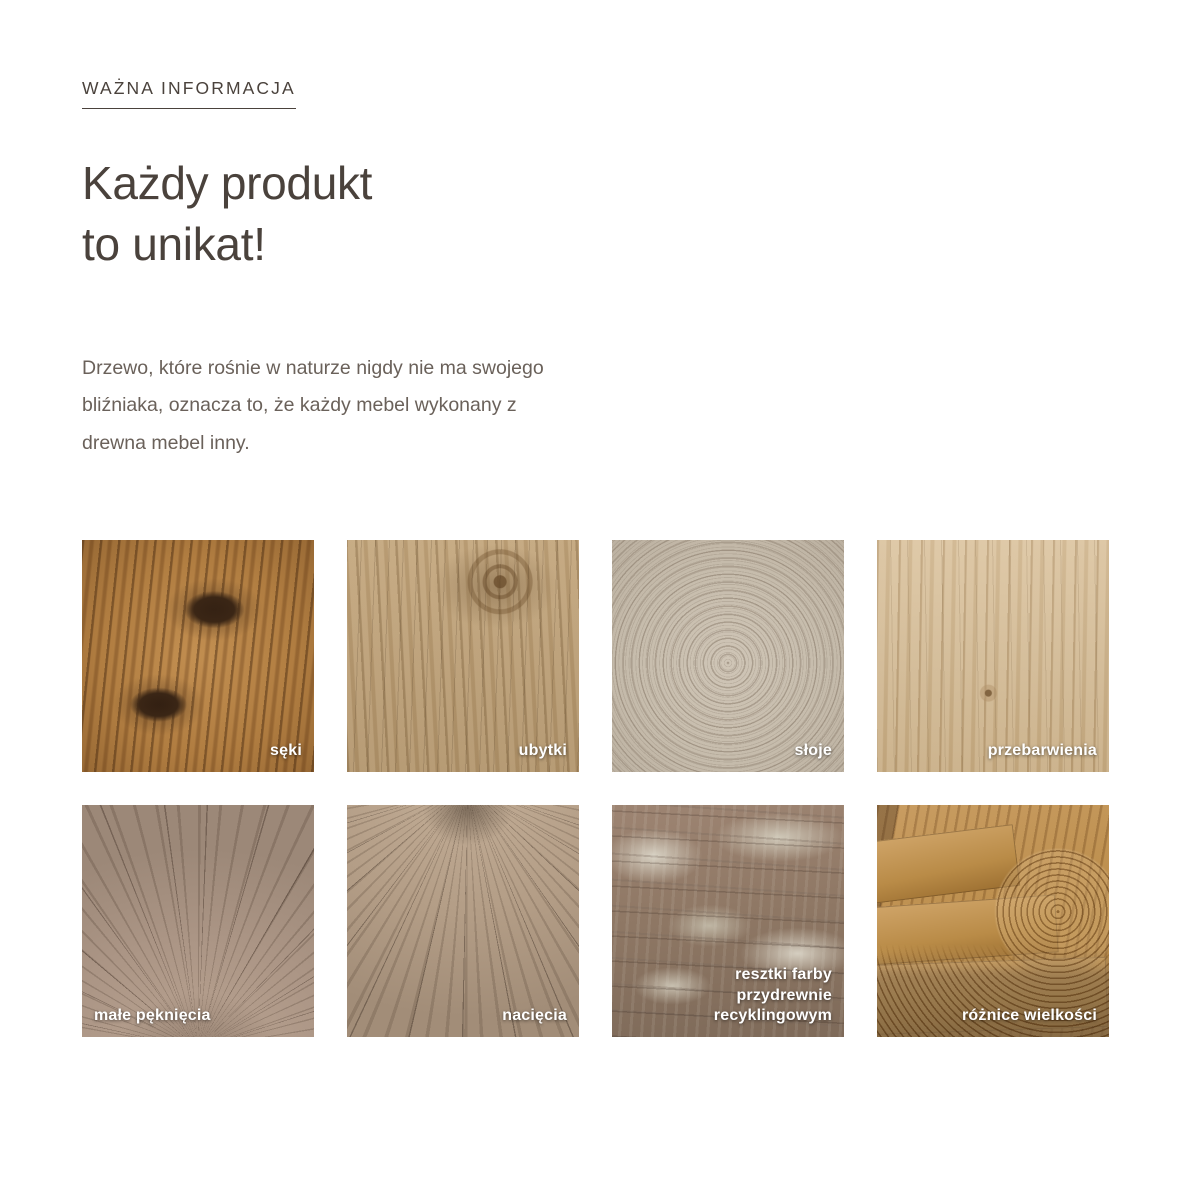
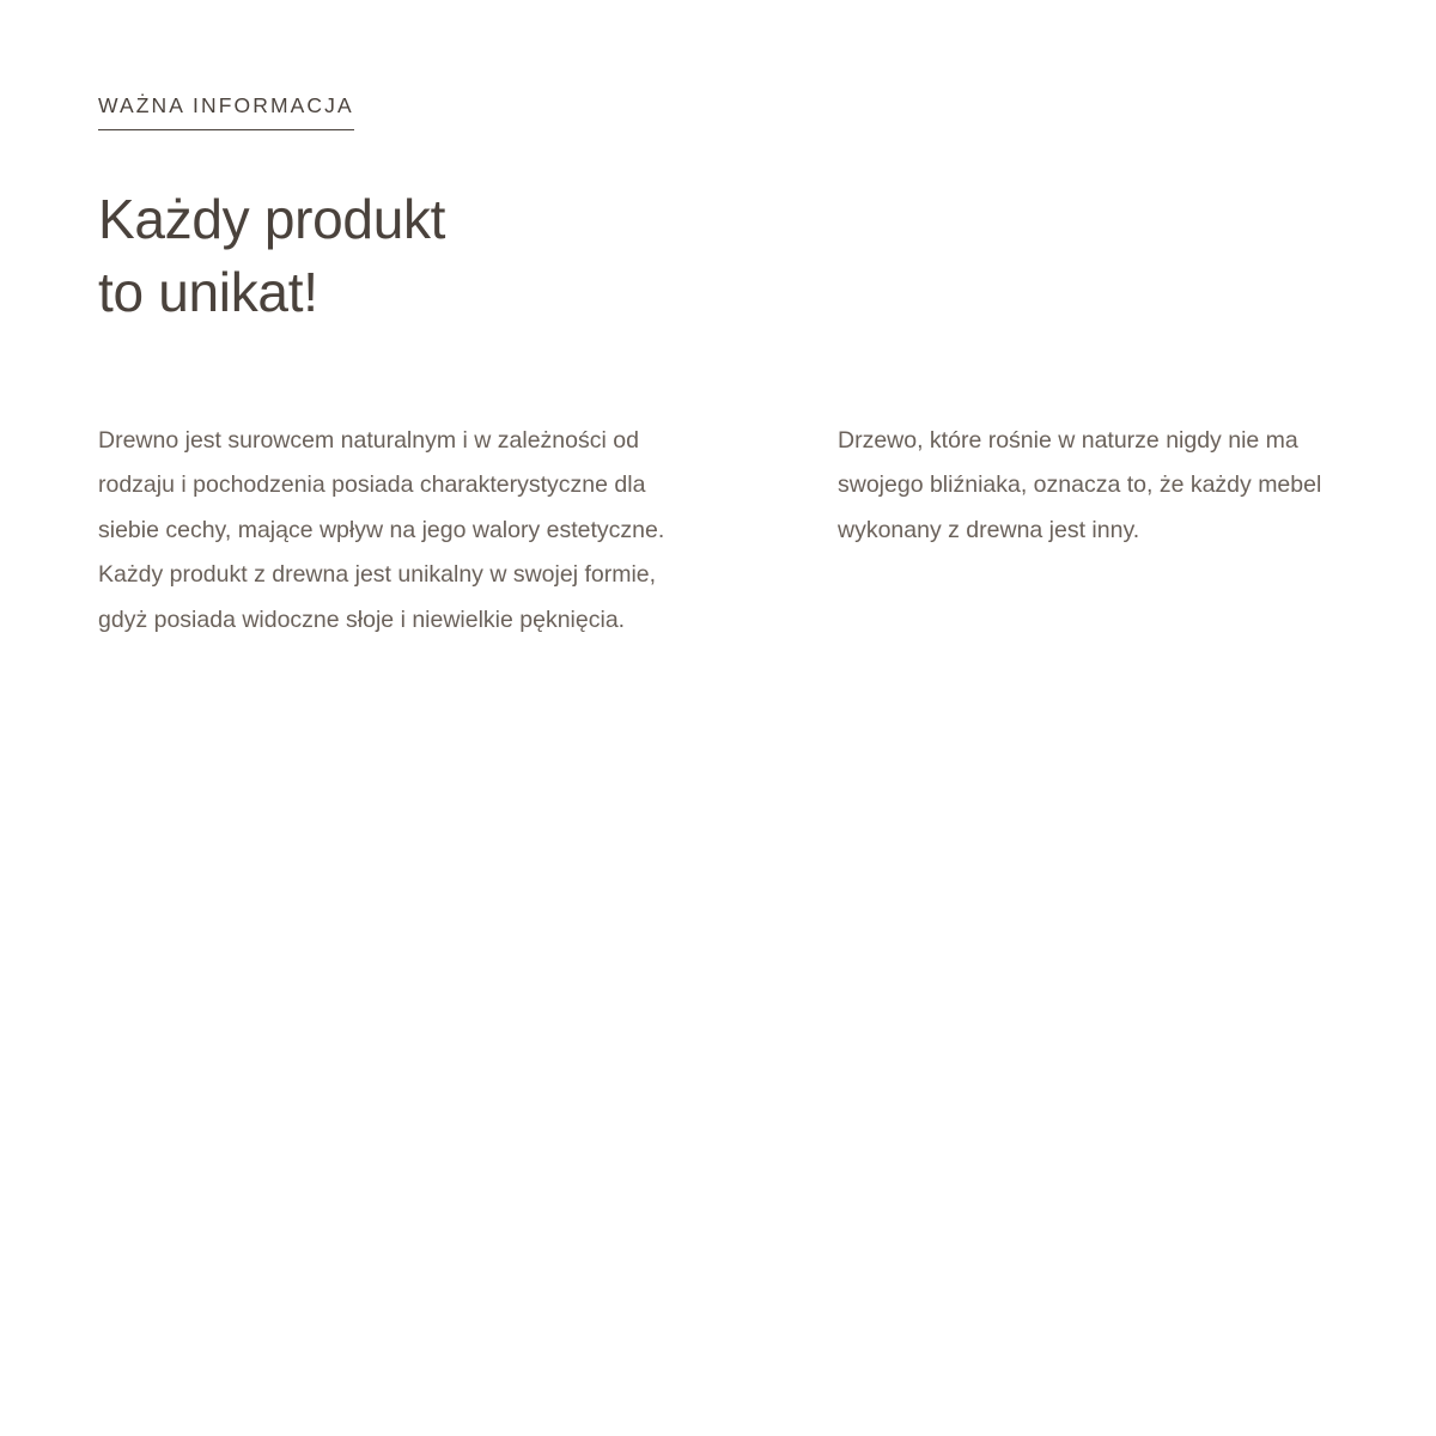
  WAŻNA INFORMACJA
  Każdy produkt
  to unikat!
+ Drewno jest surowcem naturalnym i w zależności od rodzaju i pochodzenia posiada charakterystyczne dla siebie cechy, mające wpływ na jego walory estetyczne. Każdy produkt z drewna jest unikalny w swojej formie, gdyż posiada widoczne słoje i niewielkie pęknięcia.
- Drzewo, które rośnie w naturze nigdy nie ma swojego bliźniaka, oznacza to, że każdy mebel wykonany z drewna mebel inny.
+ Drzewo, które rośnie w naturze nigdy nie ma swojego bliźniaka, oznacza to, że każdy mebel wykonany z drewna jest inny.
- sęki
- ubytki
- słoje
- przebarwienia
- małe pęknięcia
- nacięcia
- resztki farby
- przydrewnie
- recyklingowym
- różnice wielkości
